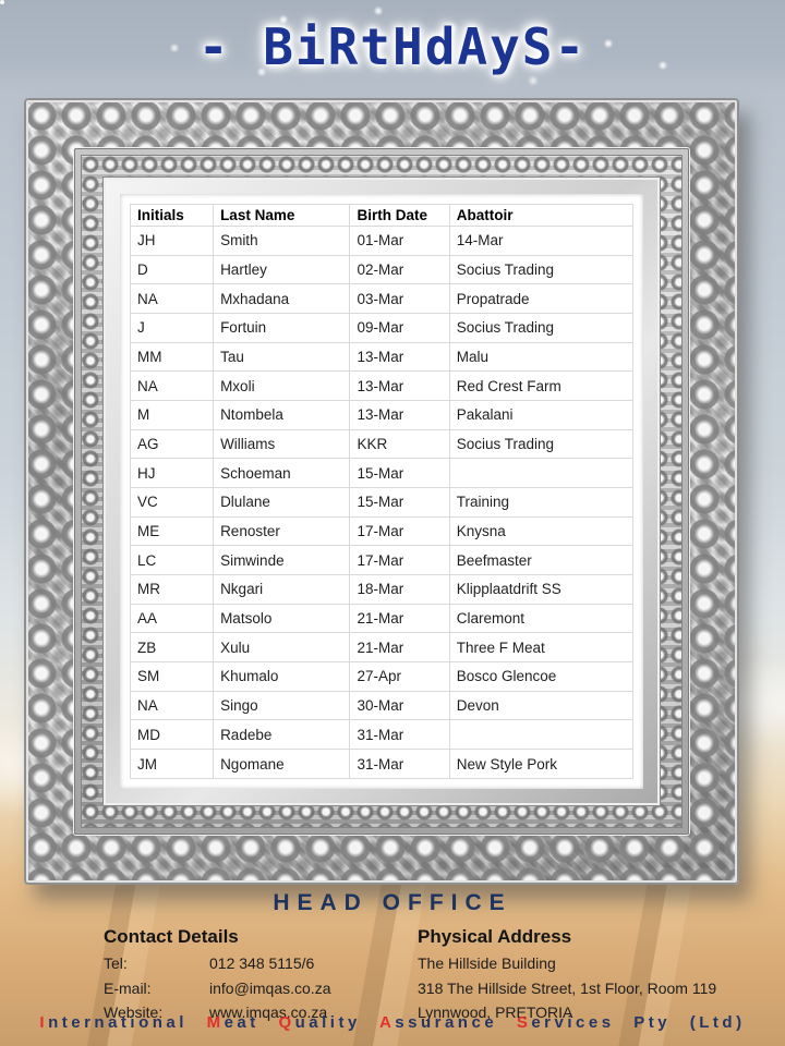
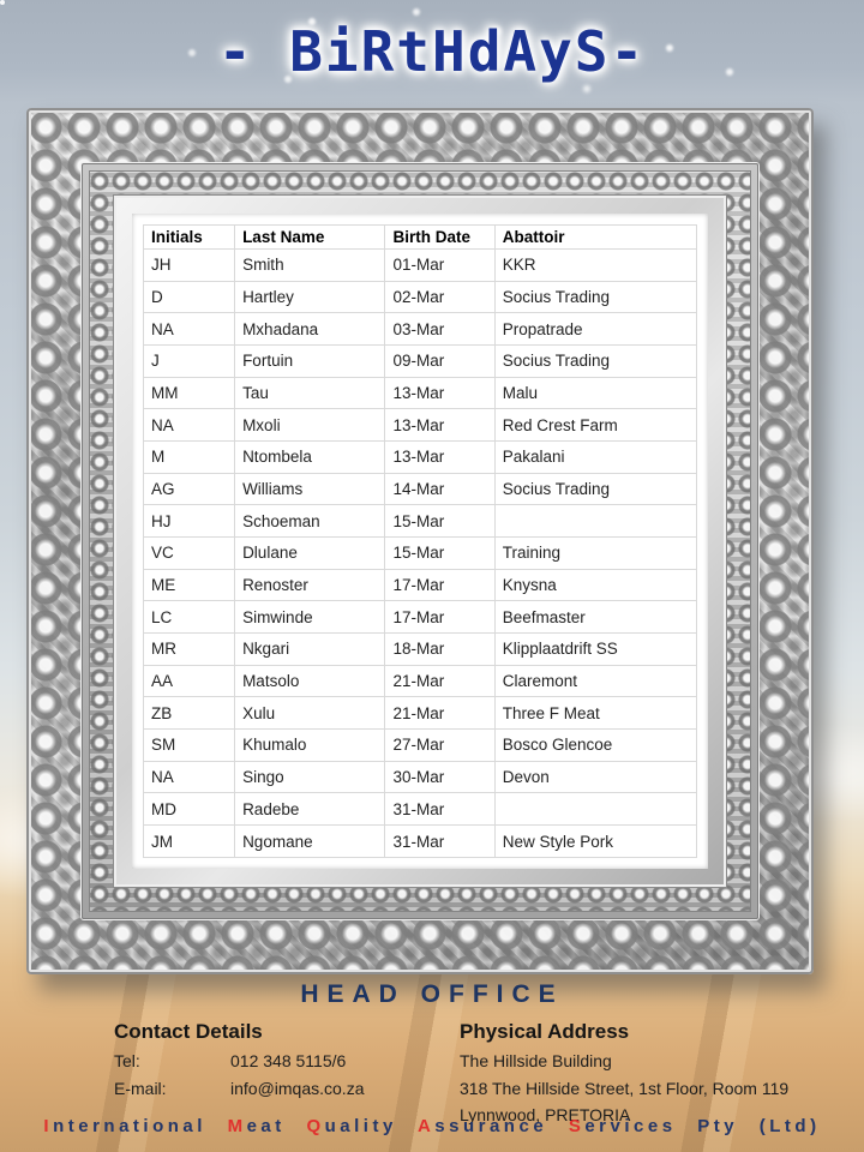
  - BiRtHdAyS-
  Initials	Last Name	Birth Date	Abattoir
- JH	Smith	01-Mar	14-Mar
+ JH	Smith	01-Mar	KKR
  D	Hartley	02-Mar	Socius Trading
  NA	Mxhadana	03-Mar	Propatrade
  J	Fortuin	09-Mar	Socius Trading
  MM	Tau	13-Mar	Malu
  NA	Mxoli	13-Mar	Red Crest Farm
  M	Ntombela	13-Mar	Pakalani
- AG	Williams	KKR	Socius Trading
+ AG	Williams	14-Mar	Socius Trading
  HJ	Schoeman	15-Mar
  VC	Dlulane	15-Mar	Training
  ME	Renoster	17-Mar	Knysna
  LC	Simwinde	17-Mar	Beefmaster
  MR	Nkgari	18-Mar	Klipplaatdrift SS
  AA	Matsolo	21-Mar	Claremont
  ZB	Xulu	21-Mar	Three F Meat
- SM	Khumalo	27-Apr	Bosco Glencoe
+ SM	Khumalo	27-Mar	Bosco Glencoe
  NA	Singo	30-Mar	Devon
  MD	Radebe	31-Mar
  JM	Ngomane	31-Mar	New Style Pork
  HEAD OFFICE
  Contact Details
  Tel:
  012 348 5115/6
  E-mail:
  info@imqas.co.za
- Website:
- www.imqas.co.za
  Physical Address
  The Hillside Building
  318 The Hillside Street, 1st Floor, Room 119
  Lynnwood, PRETORIA
  International Meat Quality Assurance Services Pty (Ltd)
